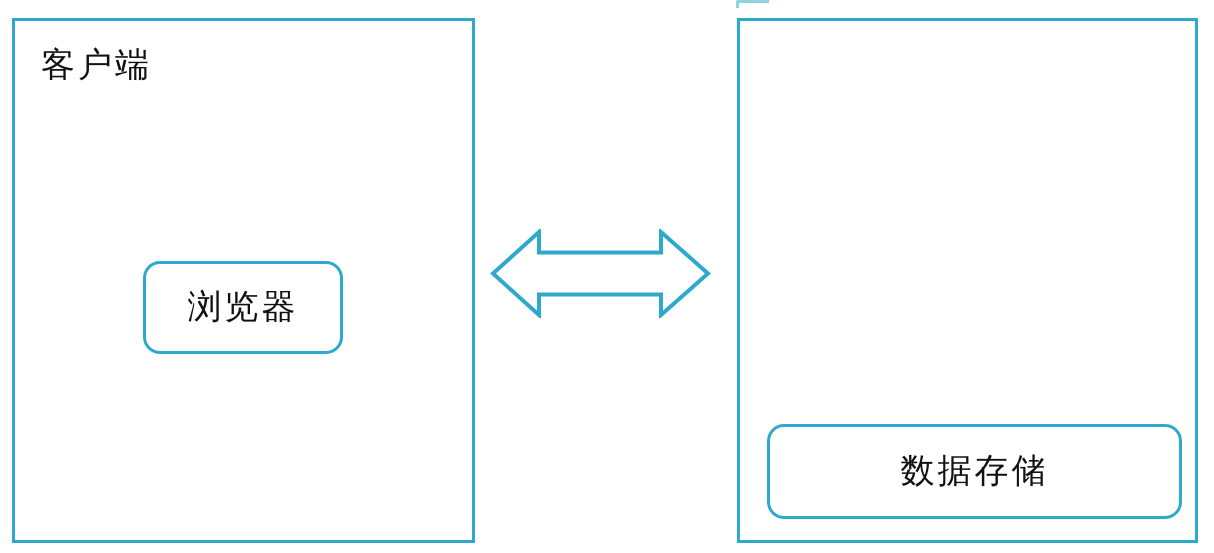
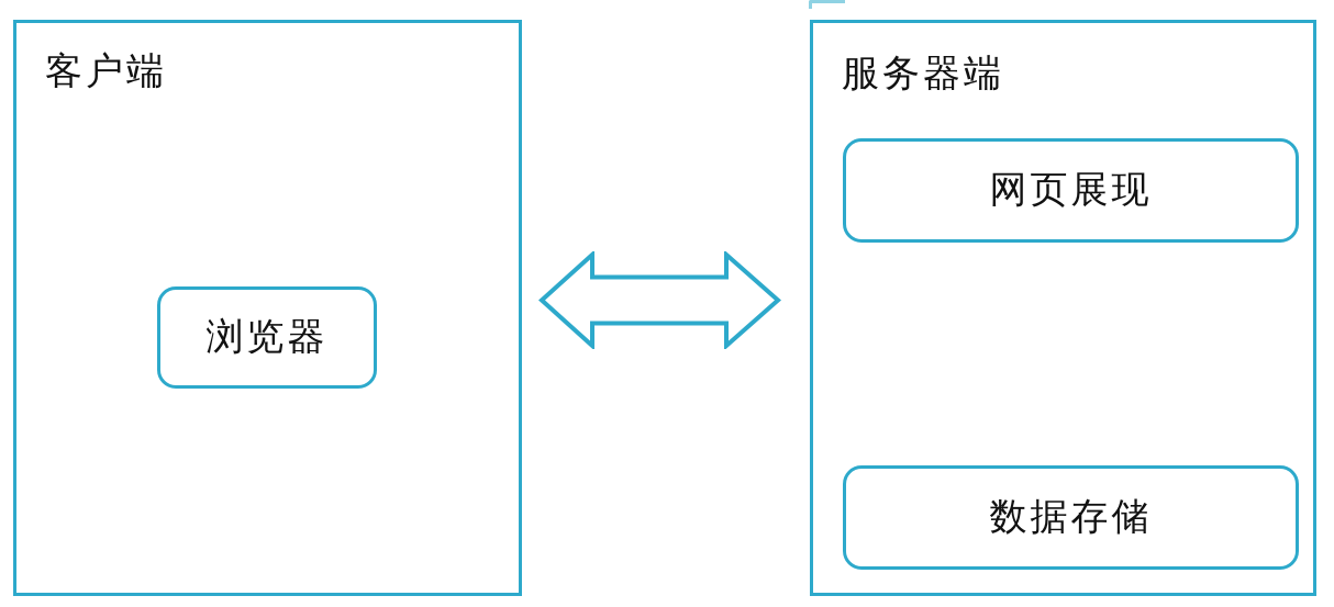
  客户端
  浏览器
+ 服务器端
+ 网页展现
  数据存储
